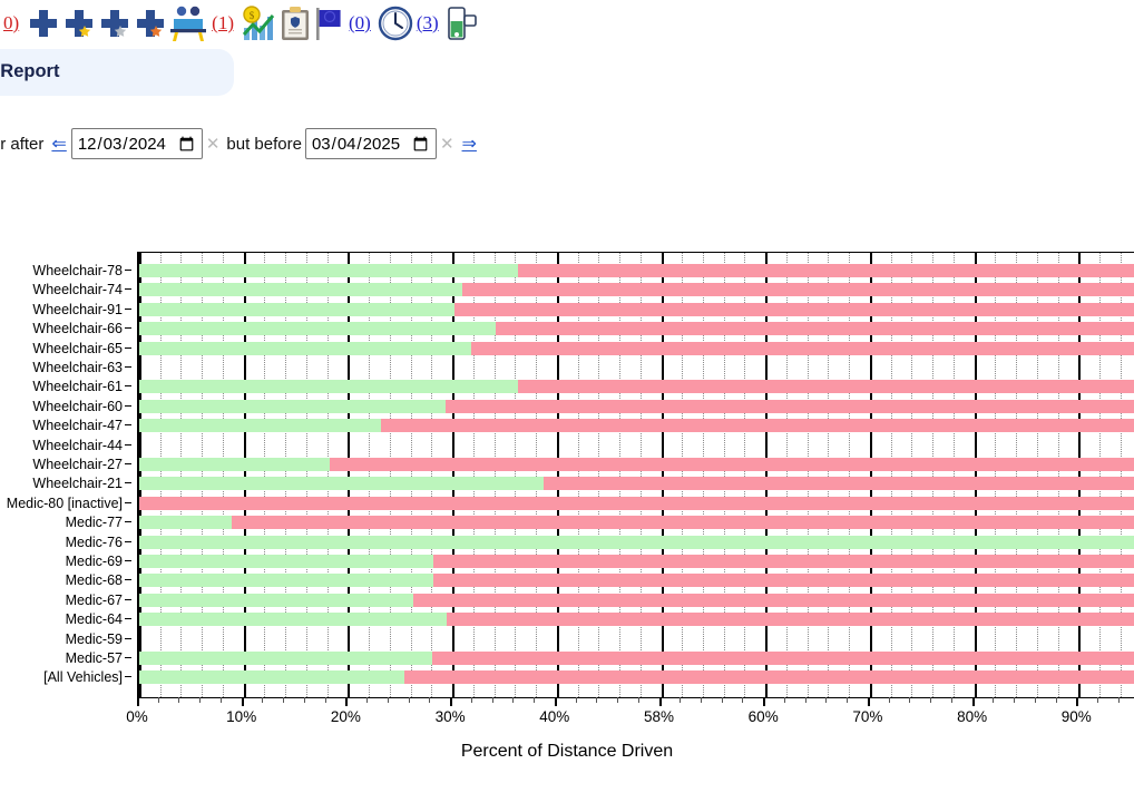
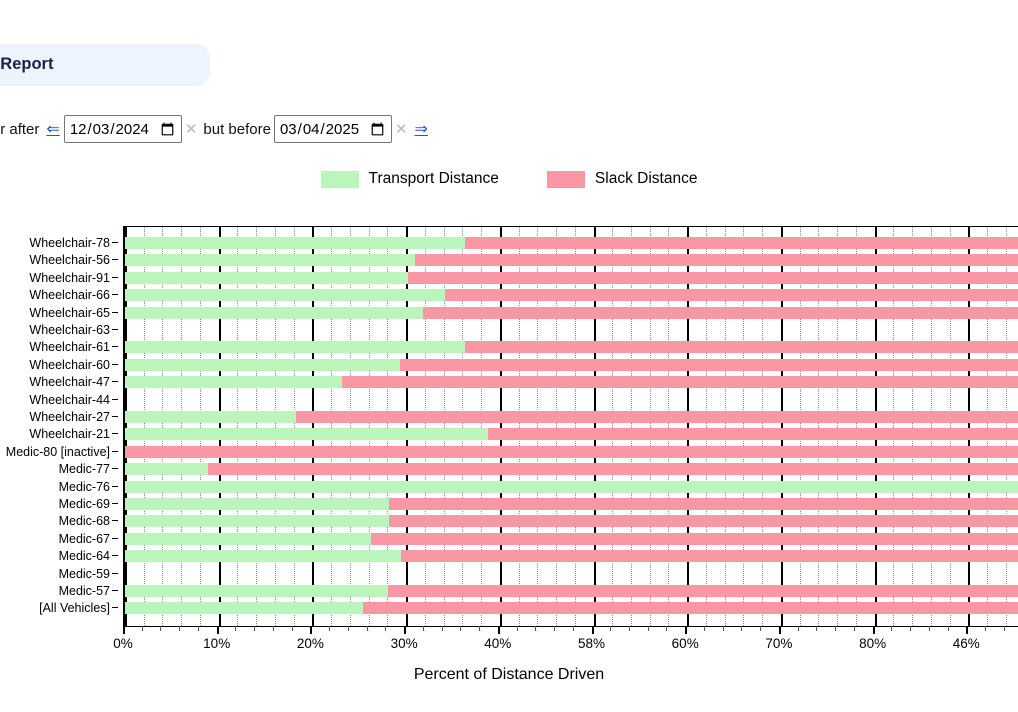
- 0)
- (1)
- $
- (0)
- (3)
  ⇐
  ✕
  but before
  ✕
  ⇒
+ Transport Distance
+ Slack Distance
  Wheelchair-78
- Wheelchair-74
+ Wheelchair-56
  Wheelchair-91
  Wheelchair-66
  Wheelchair-65
  Wheelchair-63
  Wheelchair-61
  Wheelchair-60
  Wheelchair-47
  Wheelchair-44
  Wheelchair-27
  Wheelchair-21
  Medic-80 [inactive]
  Medic-77
  Medic-76
  Medic-69
  Medic-68
  Medic-67
  Medic-64
  Medic-59
  Medic-57
  [All Vehicles]
  0%
  10%
  20%
  30%
  40%
  58%
  60%
  70%
  80%
- 90%
+ 46%
  Percent of Distance Driven
